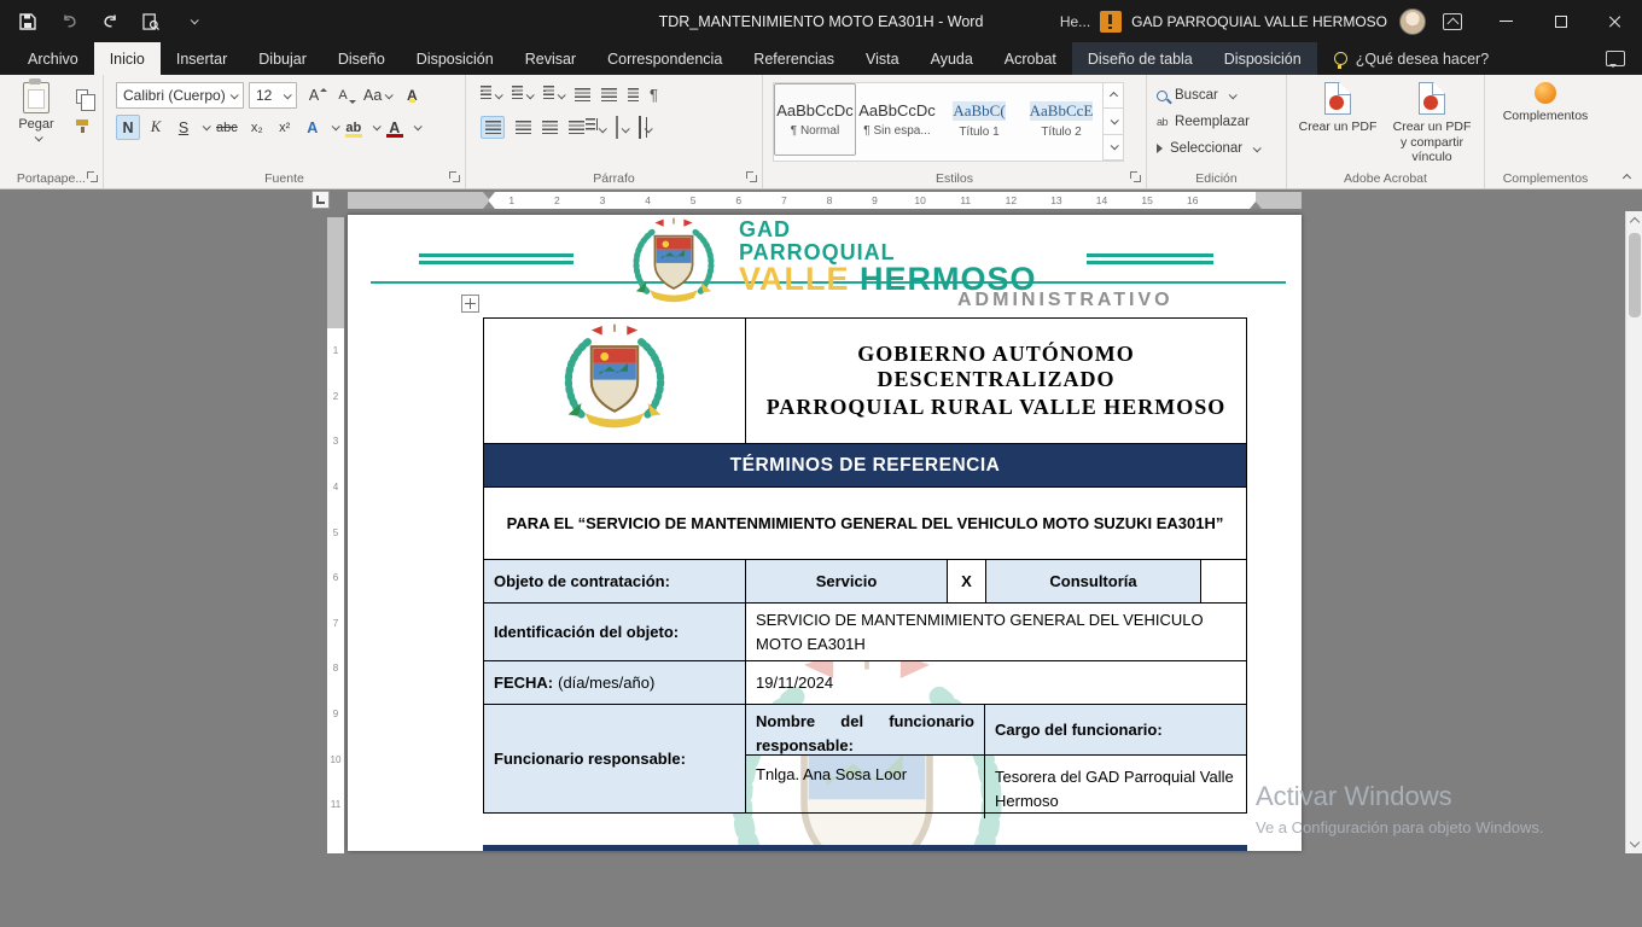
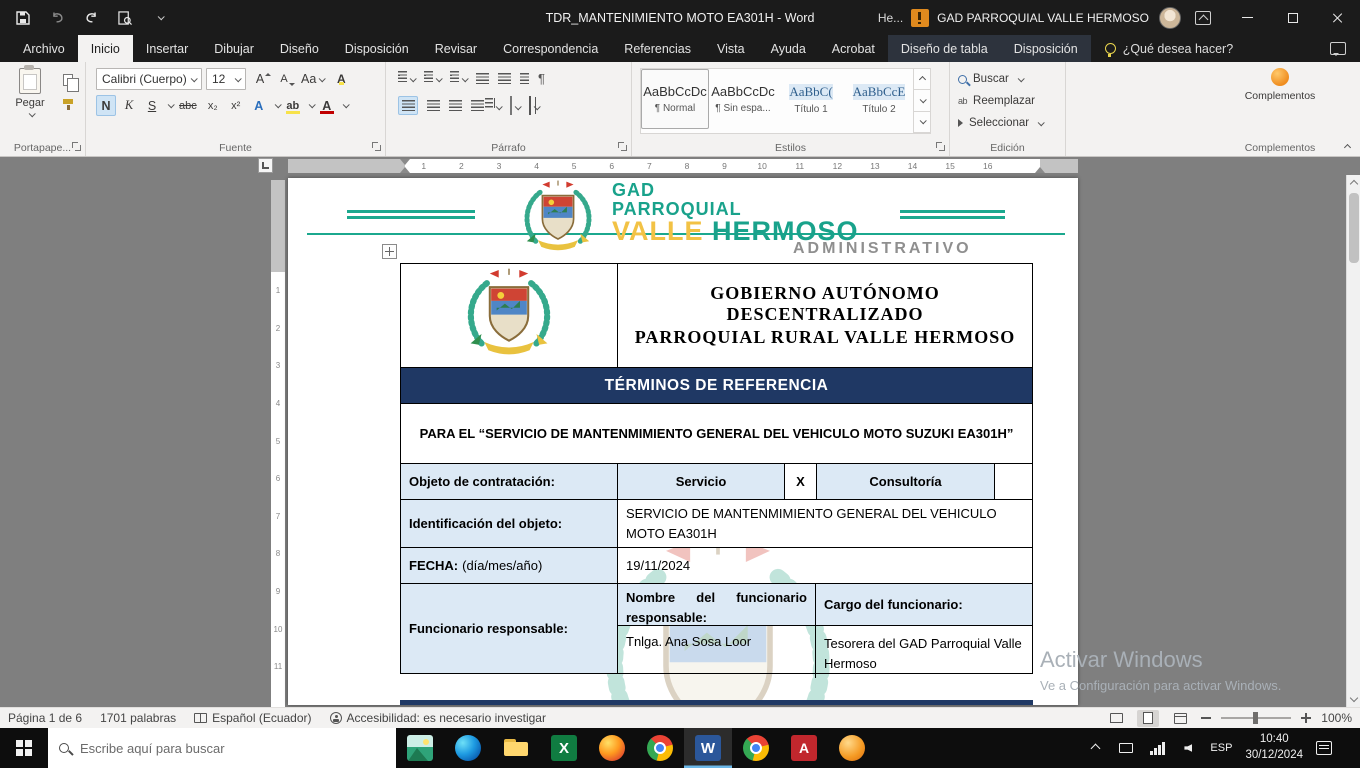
  TDR_MANTENIMIENTO MOTO EA301H - Word
  He...
  GAD PARROQUIAL VALLE HERMOSO
  Archivo
  Inicio
  Insertar
  Dibujar
  Diseño
  Disposición
  Revisar
  Correspondencia
  Referencias
  Vista
  Ayuda
  Acrobat
  Diseño de tabla
  Disposición
  ¿Qué desea hacer?
  Pegar
  Portapape...
  Calibri (Cuerpo)
  12
  A
  A
  Aa
  A
  N
  K
  S
  abc
  x₂
  x²
  A
  ab
  A
  Fuente
  ¶
  Párrafo
  AaBbCcDc
  ¶ Normal
  AaBbCcDc
  ¶ Sin espa...
  AaBbC(
  Título 1
  AaBbCcE
  Título 2
  Estilos
  Buscar
  ab
  Reemplazar
  Seleccionar
  Edición
- Crear un PDF
- Crear un PDF y compartir vínculo
- Adobe Acrobat
  Complementos
  Complementos
  1
  2
  3
  4
  5
  6
  7
  8
  9
  10
  11
  12
  13
  14
  15
  16
  1
  2
  3
  4
  5
  6
  7
  8
  9
  10
  11
  GAD
  PARROQUIAL
  VALLE HERMOSO
  ADMINISTRATIVO
  GOBIERNO AUTÓNOMO DESCENTRALIZADO
  PARROQUIAL RURAL VALLE HERMOSO
  TÉRMINOS DE REFERENCIA
  PARA EL “SERVICIO DE MANTENMIMIENTO GENERAL DEL VEHICULO MOTO SUZUKI EA301H”
  Objeto de contratación:
  Servicio
  X
  Consultoría
  Identificación del objeto:
  SERVICIO DE MANTENMIMIENTO GENERAL DEL VEHICULO MOTO EA301H
  FECHA:
  (día/mes/año)
  19/11/2024
  Funcionario responsable:
  Nombre del funcionario responsable:
  Cargo del funcionario:
  Tnlga. Ana Sosa Loor
  Tesorera del GAD Parroquial Valle Hermoso
  Activar Windows
- Ve a Configuración para objeto Windows.
+ Ve a Configuración para activar Windows.
+ Página 1 de 6
+ 1701 palabras
+ Español (Ecuador)
+ Accesibilidad: es necesario investigar
+ 100%
+ Escribe aquí para buscar
+ ESP
+ 10:40
+ 30/12/2024
